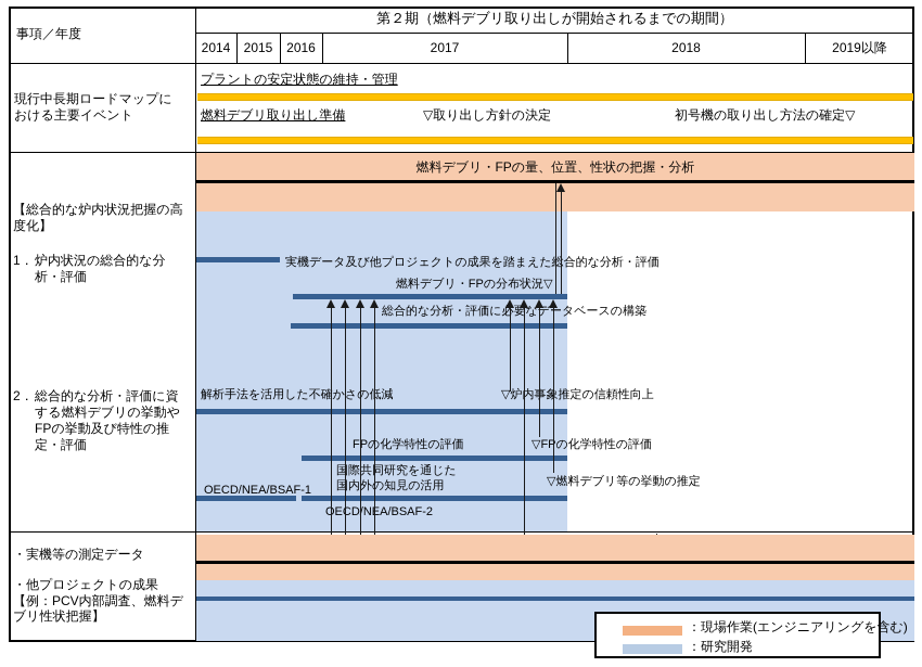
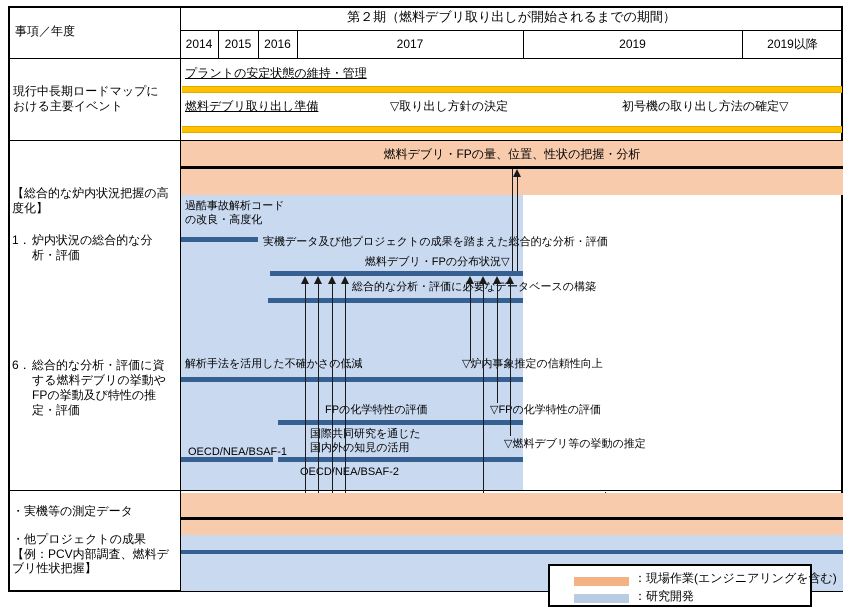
  事項／年度
  第２期（燃料デブリ取り出しが開始されるまでの期間）
  2014
  2015
  2016
  2017
- 2018
+ 2019
  2019以降
  現行中長期ロードマップに
  おける主要イベント
  プラントの安定状態の維持・管理
  燃料デブリ取り出し準備
  ▽取り出し方針の決定
  初号機の取り出し方法の確定▽
  【総合的な炉内状況把握の高度化】
  1．
  炉内状況の総合的な分析・評価
- 2．
+ 6．
  総合的な分析・評価に資する燃料デブリの挙動やFPの挙動及び特性の推定・評価
  燃料デブリ・FPの量、位置、性状の把握・分析
+ 過酷事故解析コード
+ の改良・高度化
  実機データ及び他プロジェクトの成果を踏まえた総合的な分析・評価
  燃料デブリ・FPの分布状況▽
  総合的な分析・評価に必要なデータベースの構築
  解析手法を活用した不確かさの低減
  ▽炉内象推定の信頼性向上
  FP化学特性の評価
  ▽FPの化学特性の評価
  国際共同研究を通じた
  国内外の知見の活用
  OECD/NEA/BSAF-1
  ▽燃料デブリ等の挙動の推定
  ECD/NEA/BSAF-2
  ・実機等の測定データ
  ・他プロジェクトの成果
  【例：PCV内部調査、燃料デブリ性状把握】
  ：現場作業(エンジニアリングを含む)
  ：研究開発
